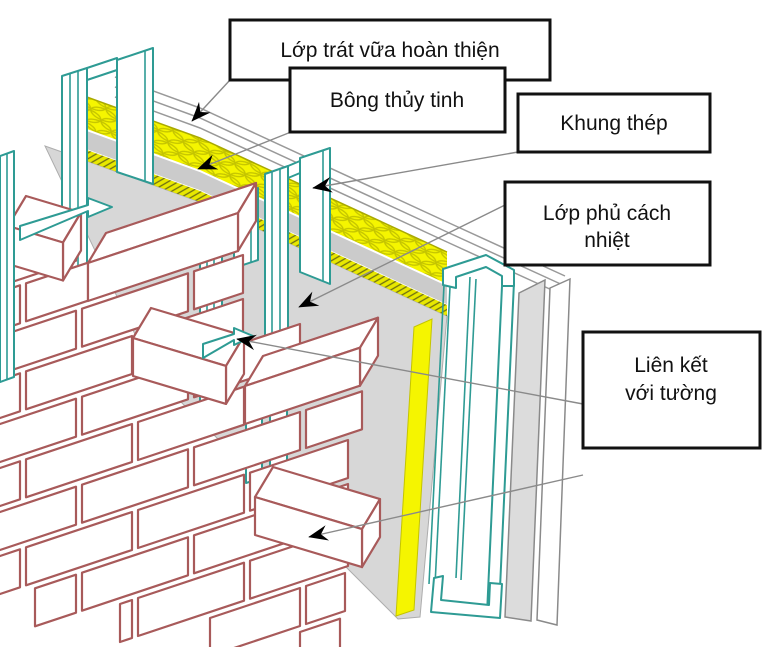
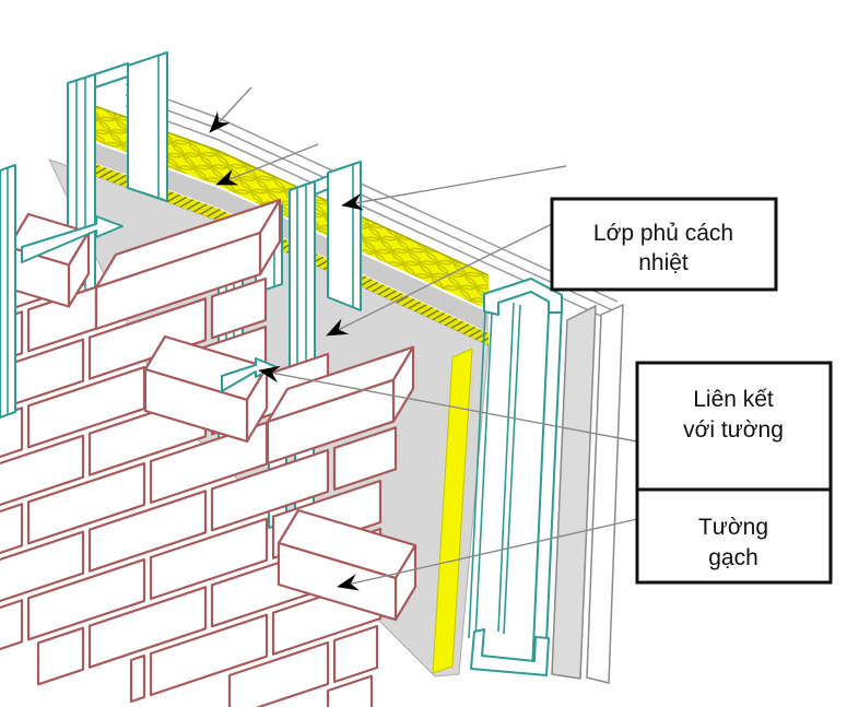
- Lớp trát vữa hoàn thiện
- Bông thủy tinh
- Khung thép
  Lớp phủ cách
  nhiệt
  Liên kết
  với tường
+ Tường
+ gạch
